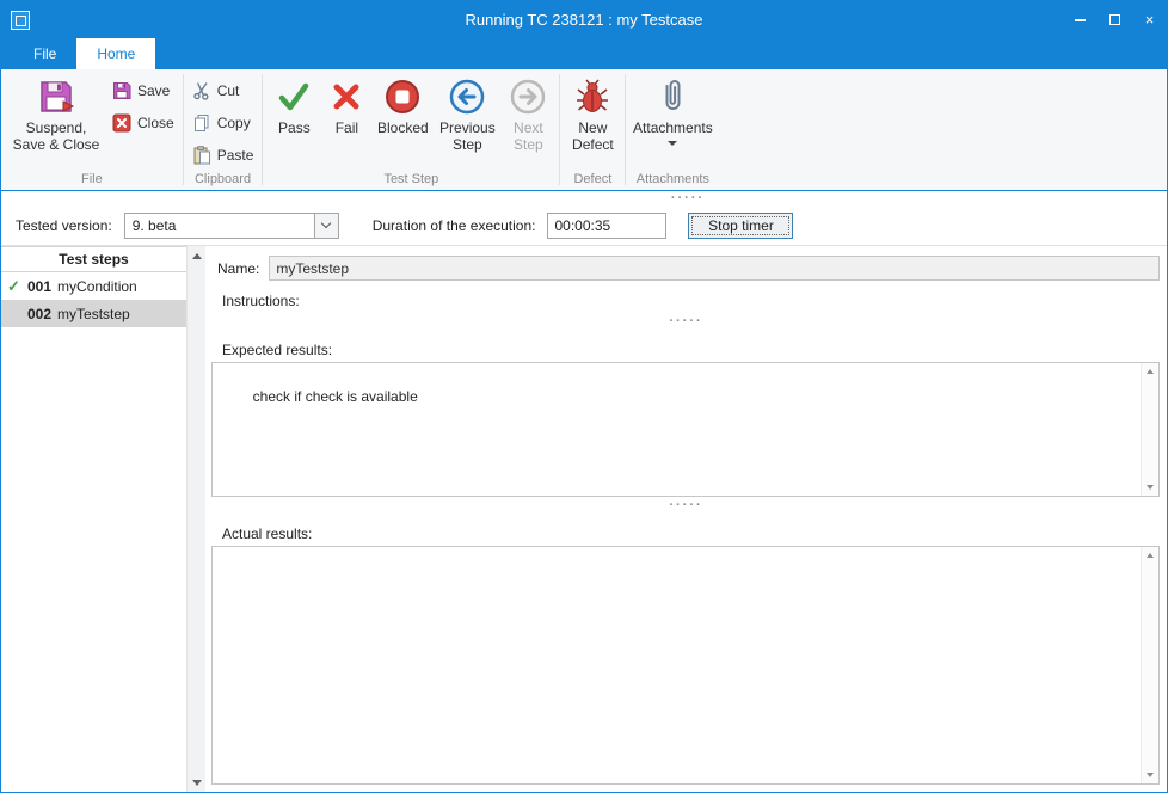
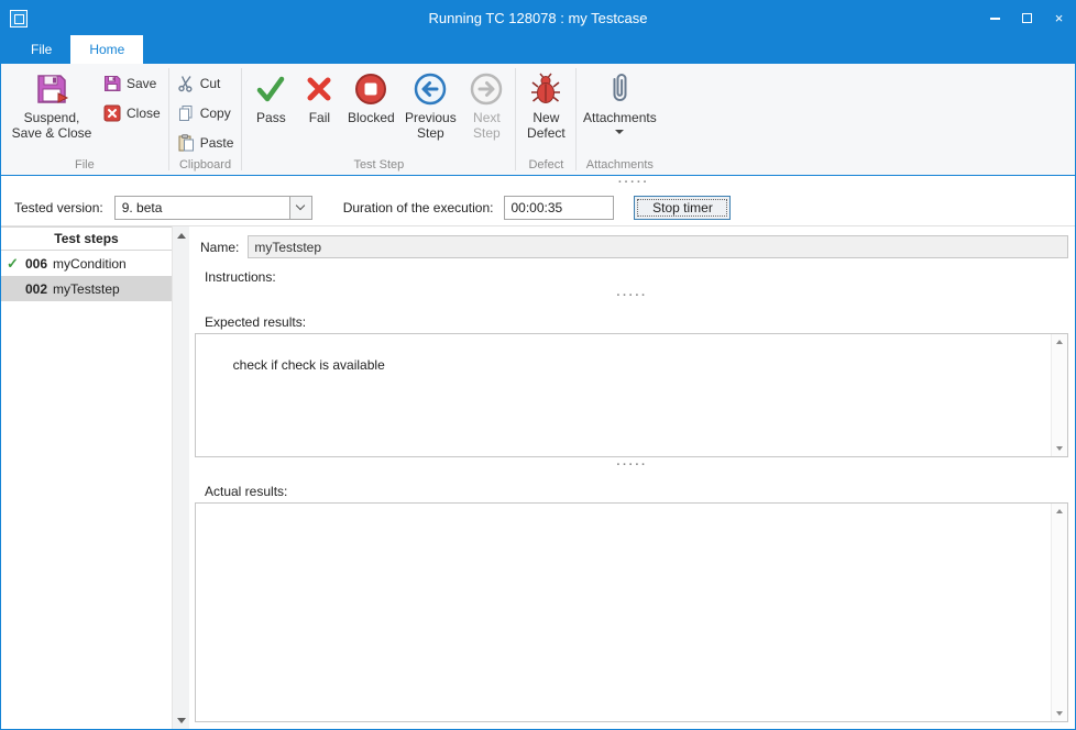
- Running TC 238121 : my Testcase
+ Running TC 128078 : my Testcase
  ×
  File
  Home
  Suspend, Save & Close
  Save
  Close
  File
  Cut
  Copy
  Paste
  Clipboard
  Pass
  Fail
  Blocked
  Previous Step
  Next Step
  Test Step
  New Defect
  Defect
  Attachments
  Attachments
  ·····
  Tested version:
  9. beta
  Duration of the execution:
  00:00:35
  Stop timer
  Test steps
  ✓
- 001
+ 006
  myCondition
  002
  myTeststep
  Name:
  myTeststep
  Instructions:
  ·····
  Expected results:
  check if check is available
  ·····
  Actual results:
